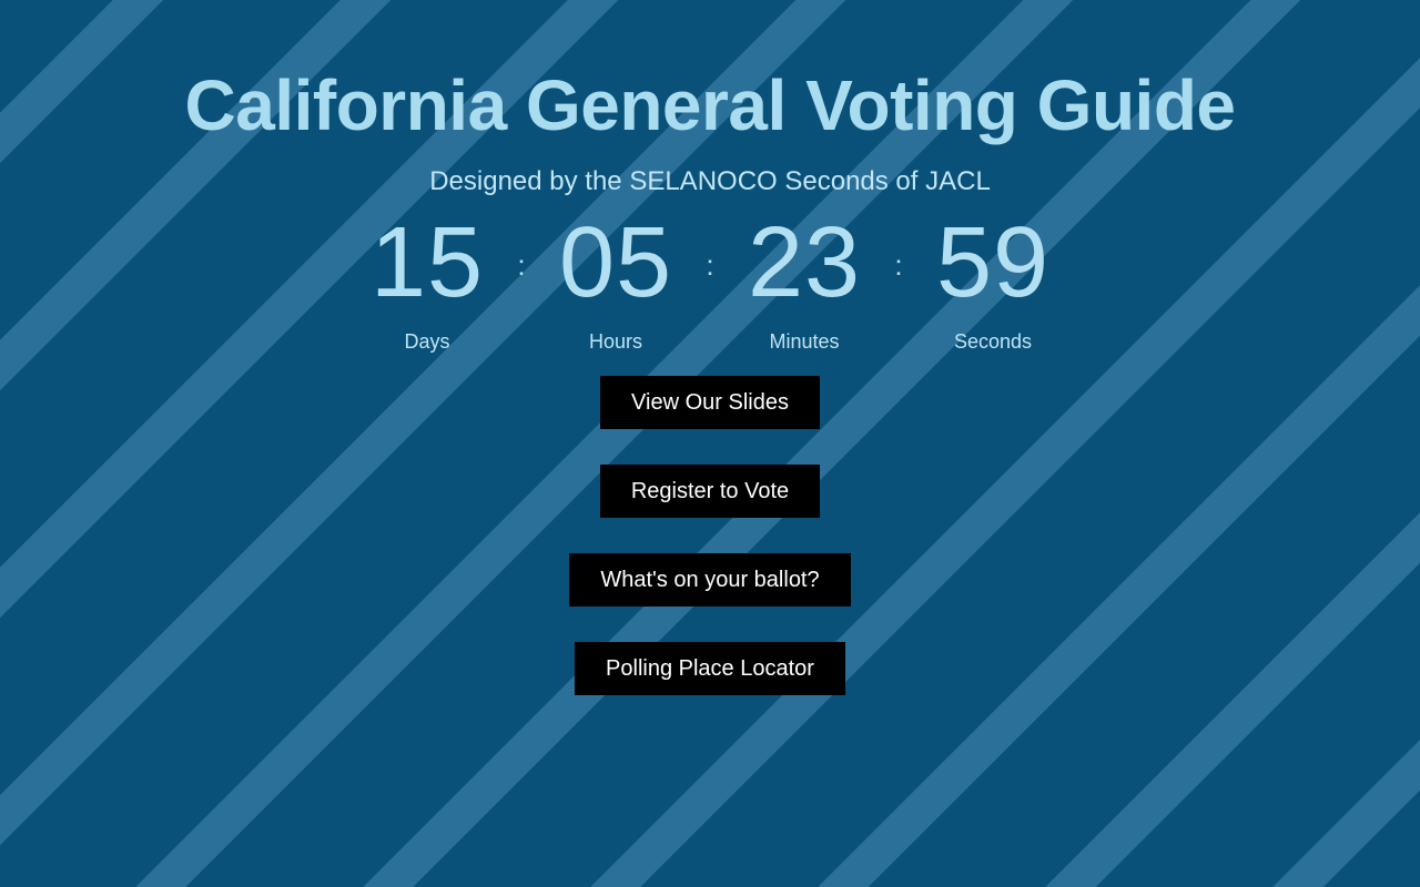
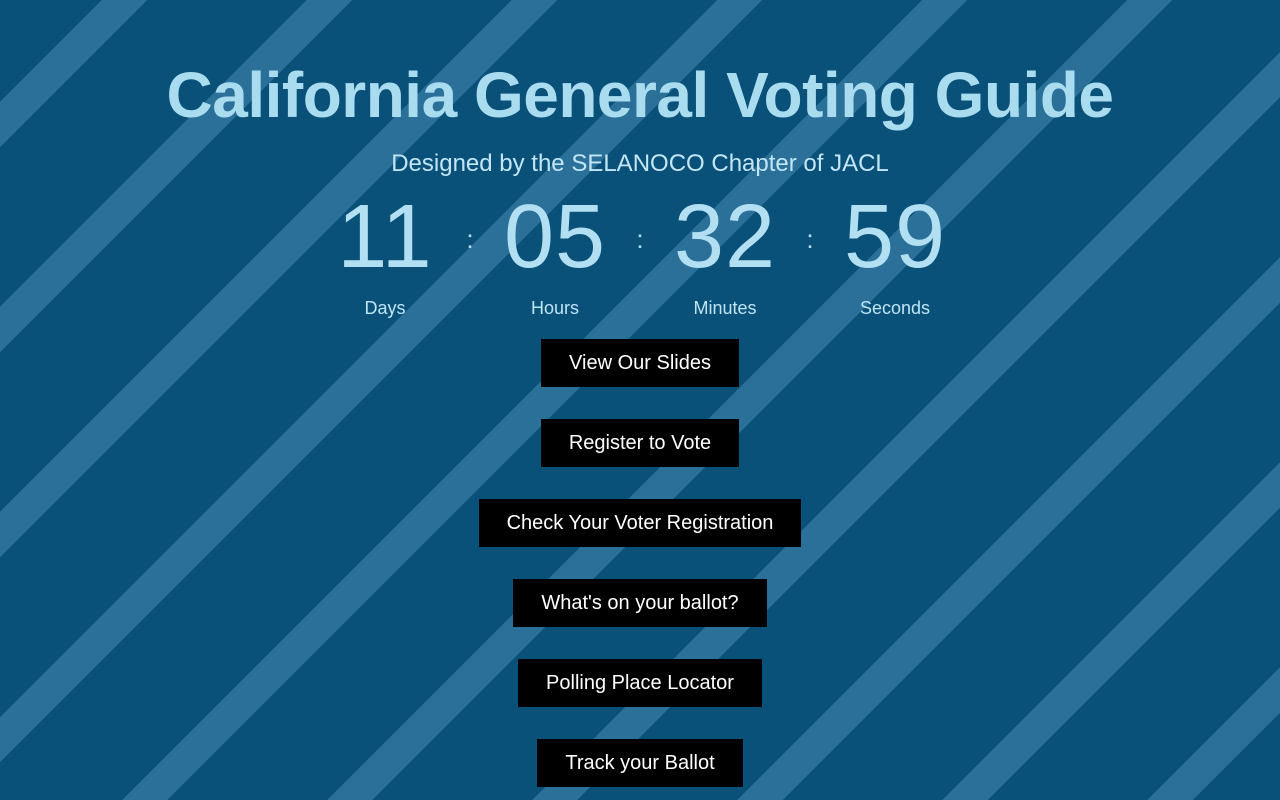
  California General Voting Guide
- Designed by the SELANOCO Seconds of JACL
+ Designed by the SELANOCO Chapter of JACL
- 15
+ 11
  Days
  :
  05
  Hours
  :
- 23
+ 32
  Minutes
  :
  59
  Seconds
  View Our Slides
  Register to Vote
+ Check Your Voter Registration
  What's on your ballot?
  Polling Place Locator
+ Track your Ballot
